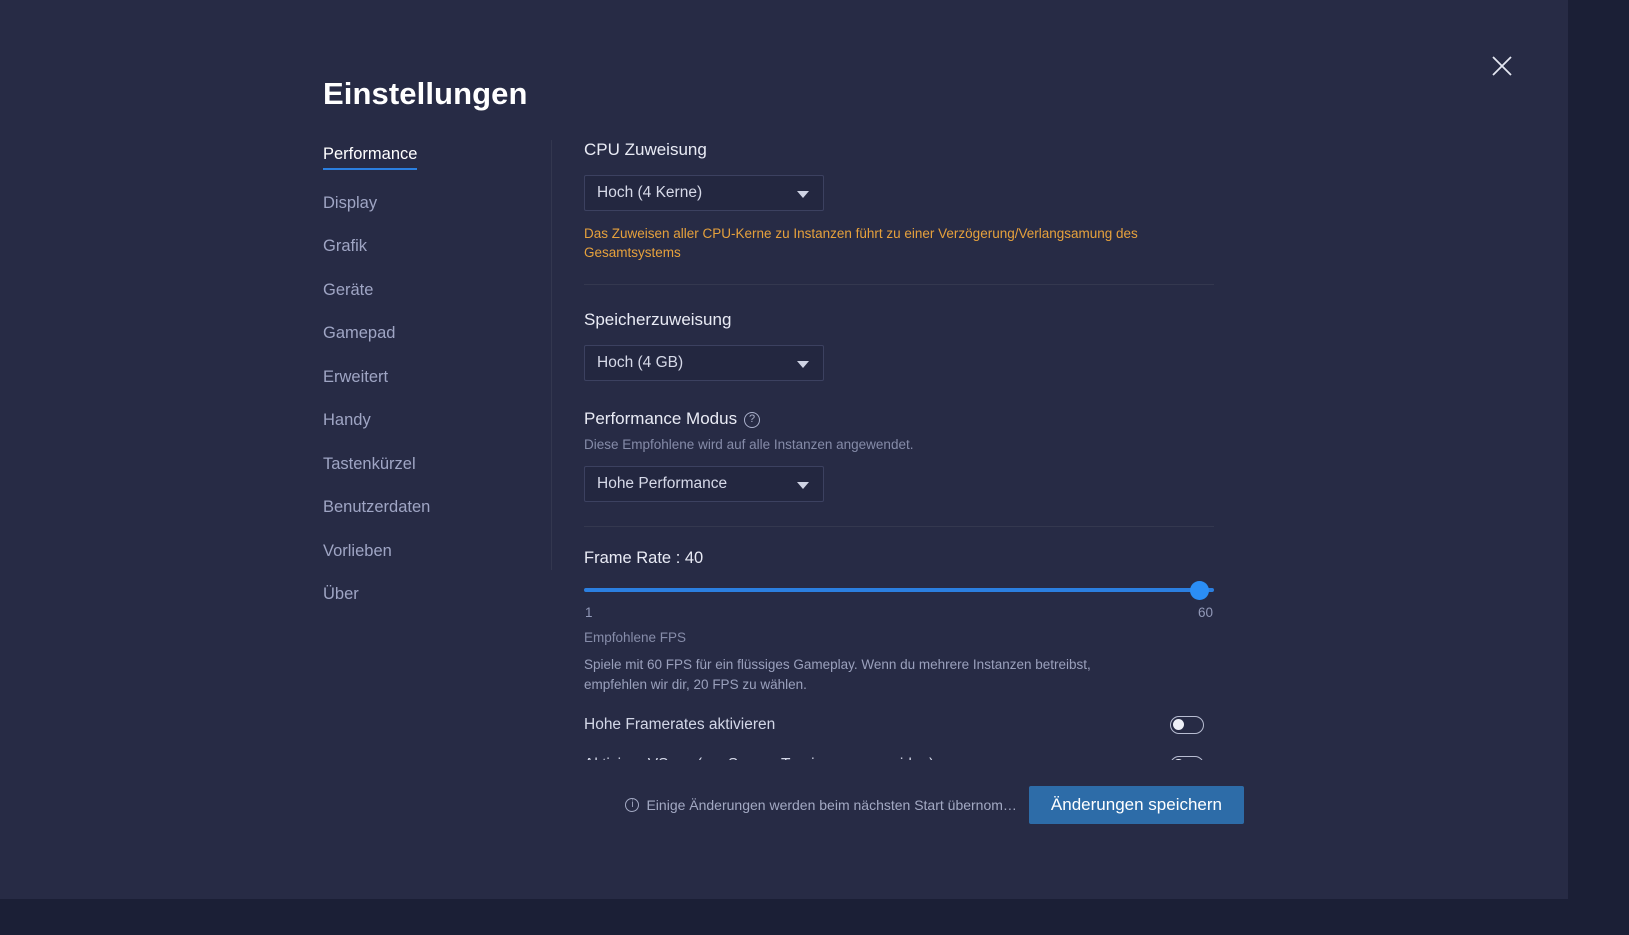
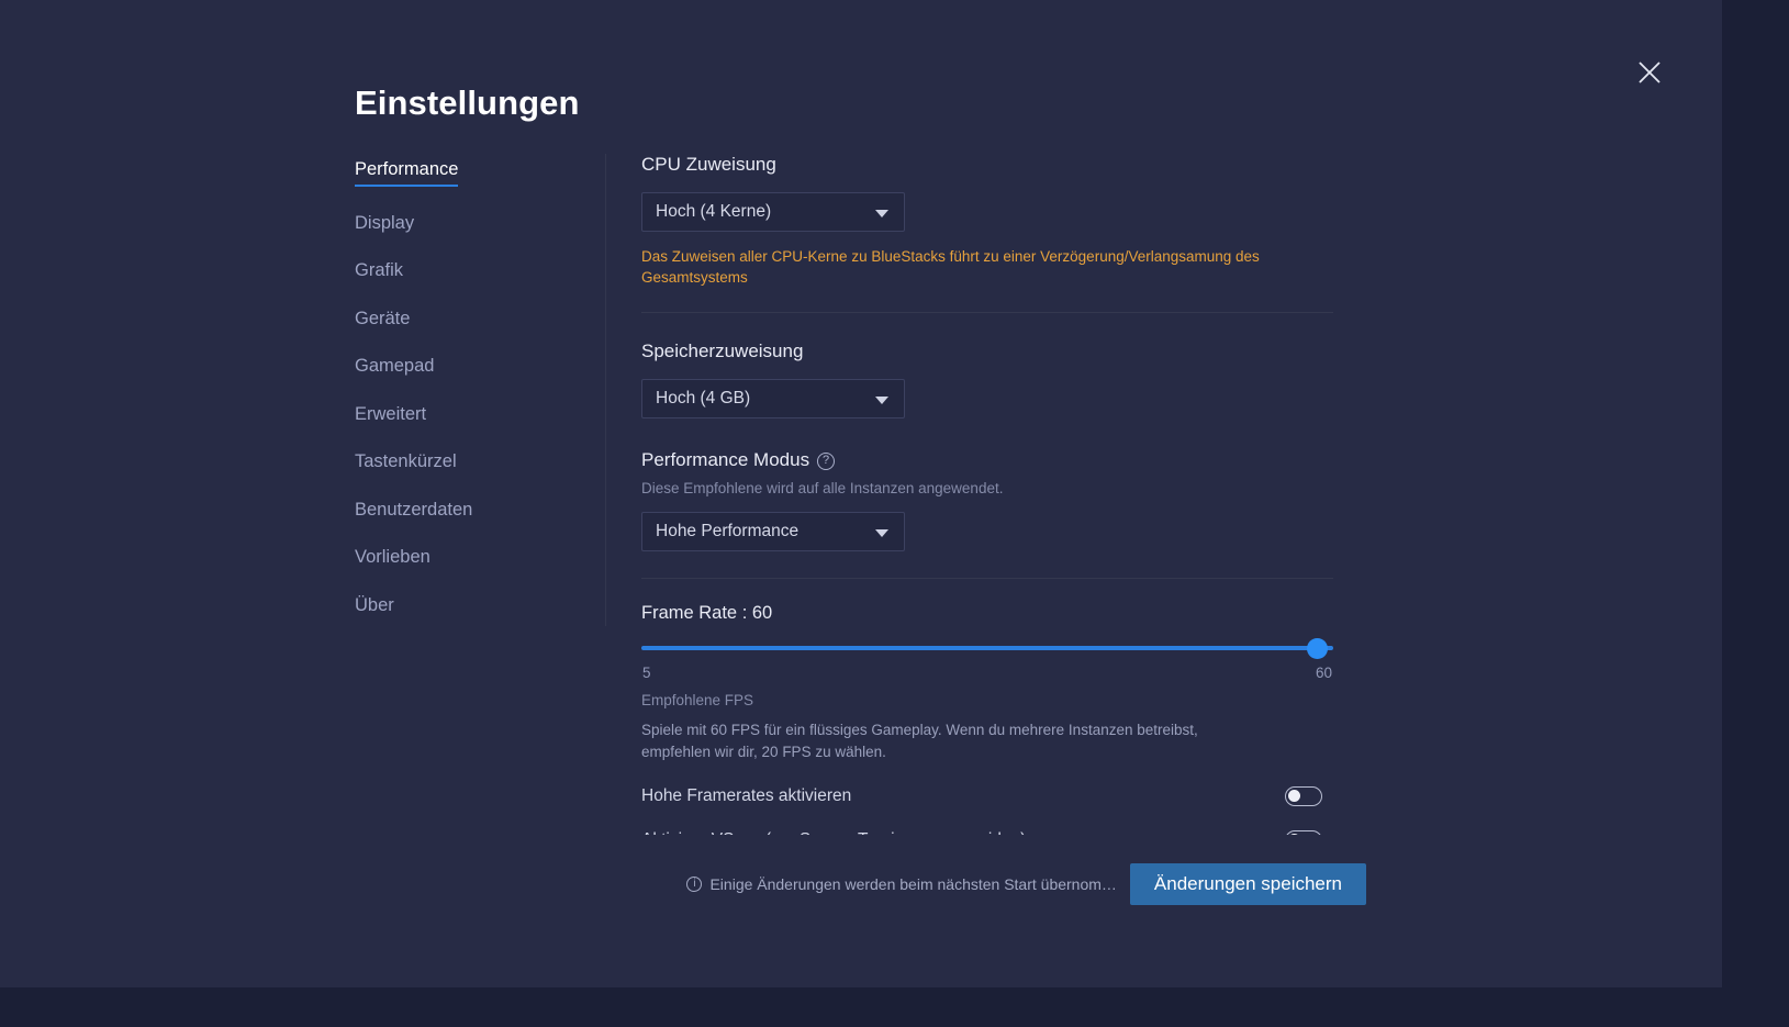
  Einstellungen
  Performance
  Display
  Grafik
  Geräte
  Gamepad
  Erweitert
- Handy
  Tastenkürzel
  Benutzerdaten
  Vorlieben
  Über
  CPU Zuweisung
  Hoch (4 Kerne)
- Das Zuweisen aller CPU-Kerne zu Instanzen führt zu einer Verzögerung/Verlangsamung des Gesamtsystems
+ Das Zuweisen aller CPU-Kerne zu BlueStacks führt zu einer Verzögerung/Verlangsamung des Gesamtsystems
  Speicherzuweisung
  Hoch (4 GB)
  Performance Modus ?
  Diese Empfohlene wird auf alle Instanzen angewendet.
  Hohe Performance
- Frame Rate : 40
+ Frame Rate : 60
- 1
+ 5
  60
  Empfohlene FPS
  Spiele mit 60 FPS für ein flüssiges Gameplay. Wenn du mehrere Instanzen betreibst, empfehlen wir dir, 20 FPS zu wählen.
  Hohe Framerates aktivieren
  i
  Einige Änderungen werden beim nächsten Start übernom…
  Änderungen speichern
